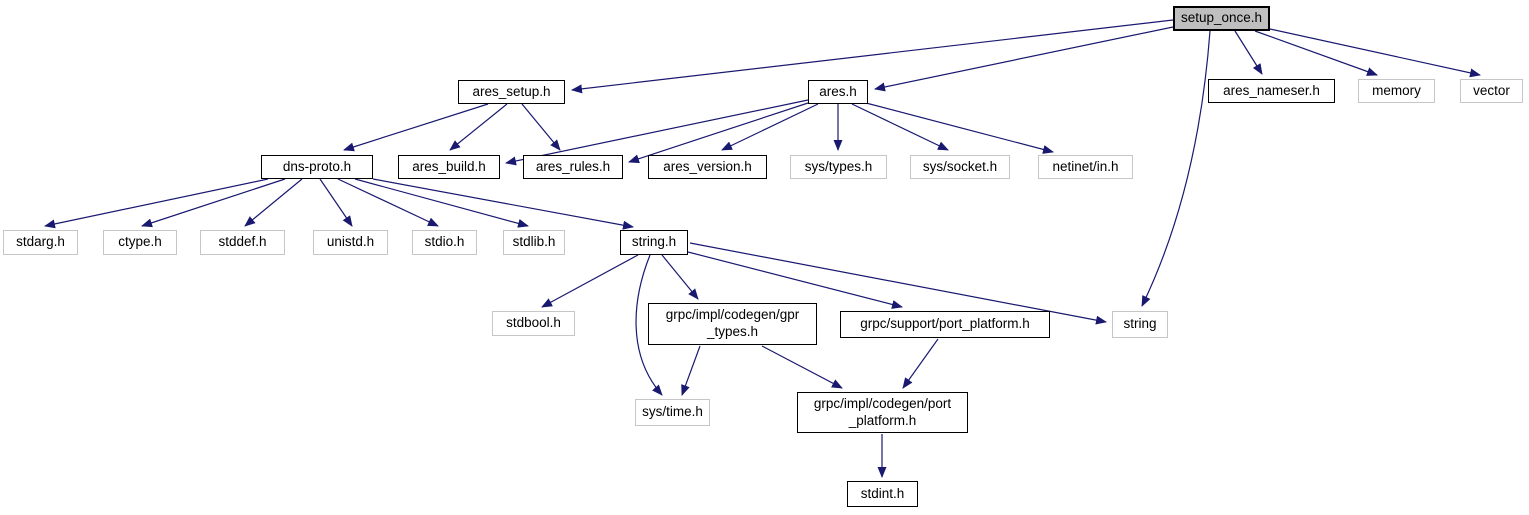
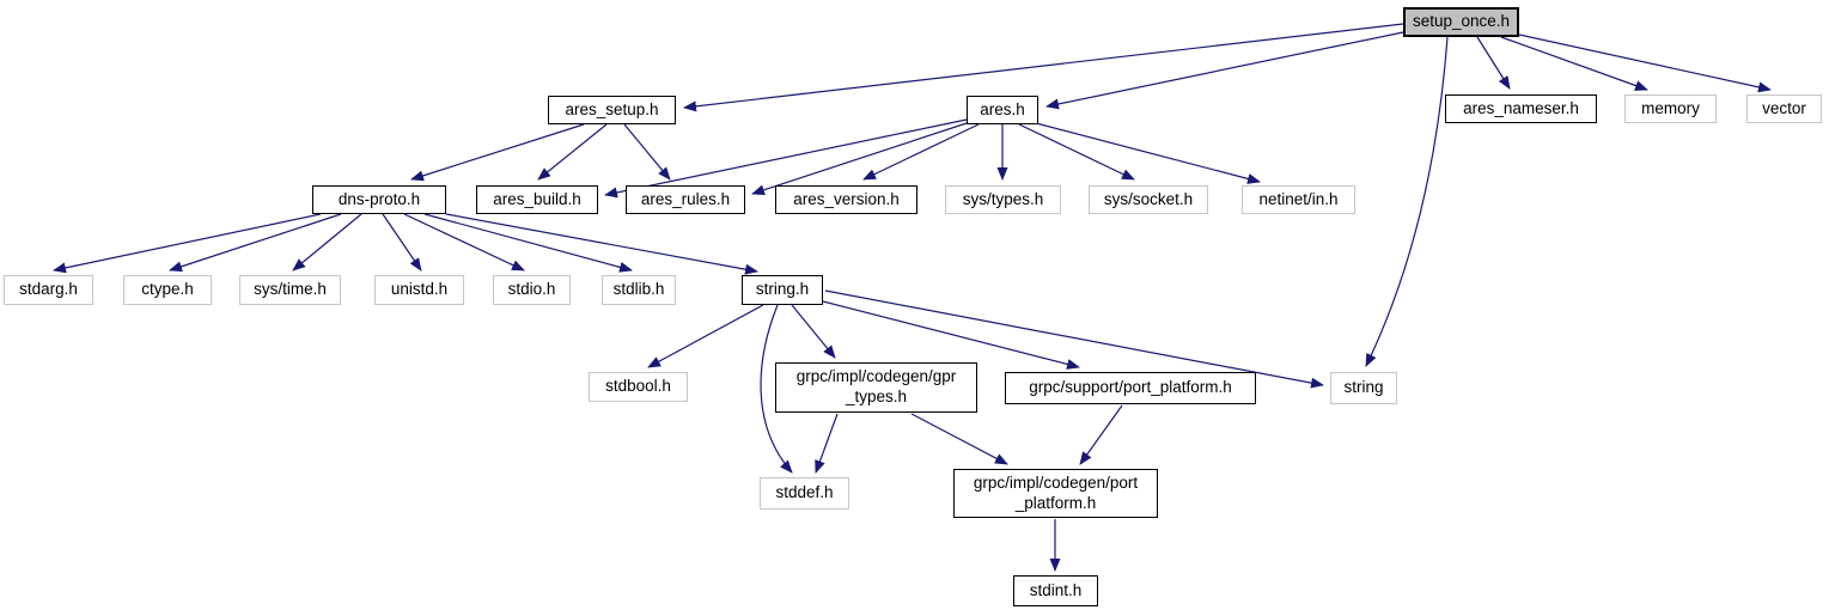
  setup_once.h
  ares_setup.h
  ares.h
  ares_nameser.h
  memory
  vector
  dns-proto.h
  ares_build.h
  ares_rules.h
  ares_version.h
  sys/types.h
  sys/socket.h
  netinet/in.h
  stdarg.h
  ctype.h
- stddef.h
+ sys/time.h
  unistd.h
  stdio.h
  stdlib.h
  string.h
  stdbool.h
  grpc/impl/codegen/gpr
  _types.h
  grpc/support/port_platform.h
  string
- sys/time.h
+ stddef.h
  grpc/impl/codegen/port
  _platform.h
  stdint.h
